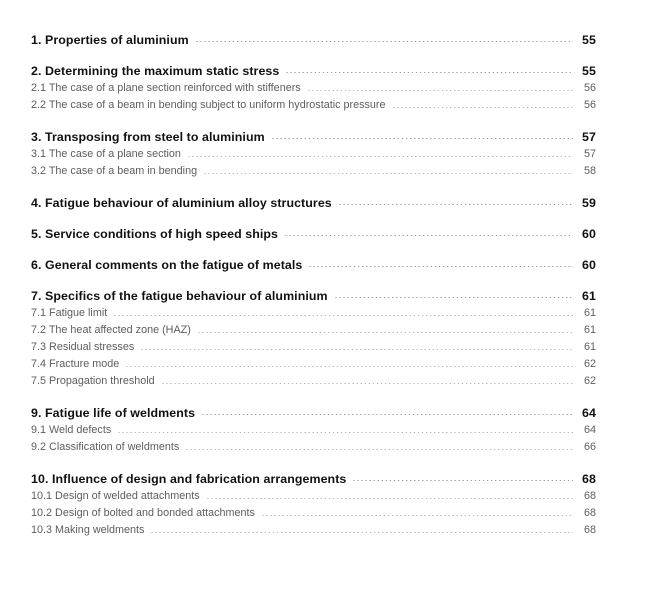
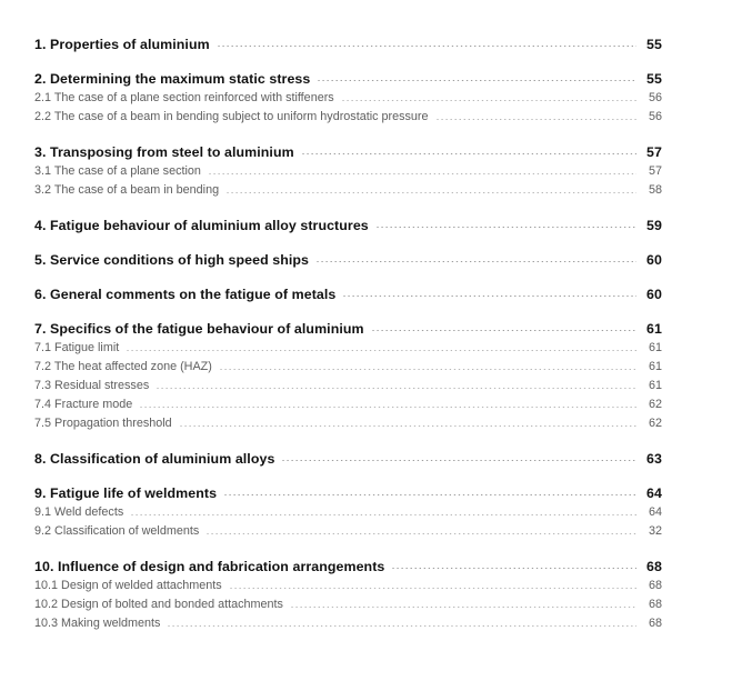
  1. Properties of aluminium
  55
  2. Determining the maximum static stress
  55
  2.1 The case of a plane section reinforced with stiffeners
  56
  2.2 The case of a beam in bending subject to uniform hydrostatic pressure
  56
  3. Transposing from steel to aluminium
  57
  3.1 The case of a plane section
  57
  3.2 The case of a beam in bending
  58
  4. Fatigue behaviour of aluminium alloy structures
  59
  5. Service conditions of high speed ships
  60
  6. General comments on the fatigue of metals
  60
  7. Specifics of the fatigue behaviour of aluminium
  61
  7.1 Fatigue limit
  61
  7.2 The heat affected zone (HAZ)
  61
  7.3 Residual stresses
  61
  7.4 Fracture mode
  62
  7.5 Propagation threshold
  62
+ 8. Classification of aluminium alloys
+ 63
  9. Fatigue life of weldments
  64
  9.1 Weld defects
  64
  9.2 Classification of weldments
- 66
+ 32
  10. Influence of design and fabrication arrangements
  68
  10.1 Design of welded attachments
  68
  10.2 Design of bolted and bonded attachments
  68
  10.3 Making weldments
  68
